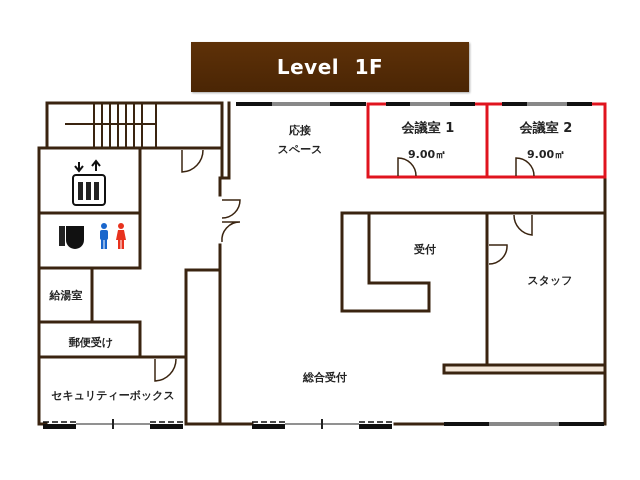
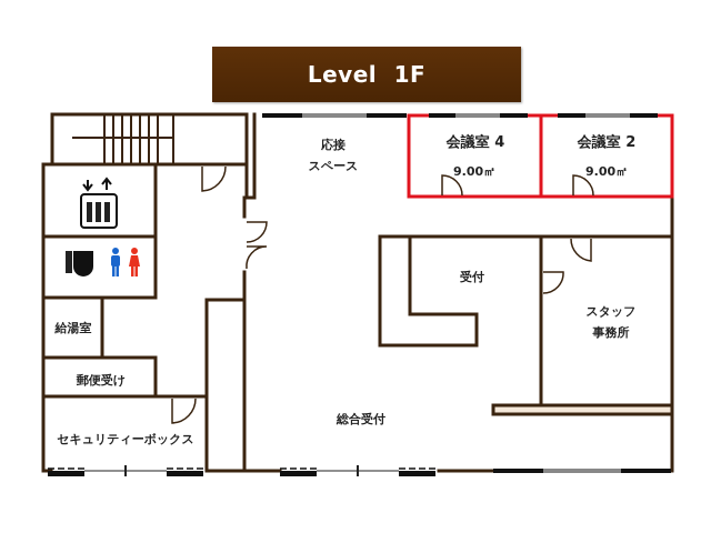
  Level 1F
  応接
  スペース
- 会議室 1
+ 会議室 4
  9.00㎡
  会議室 2
  9.00㎡
  受付
  スタッフ
+ 事務所
  給湯室
  郵便受け
  セキュリティーボックス
  総合受付
